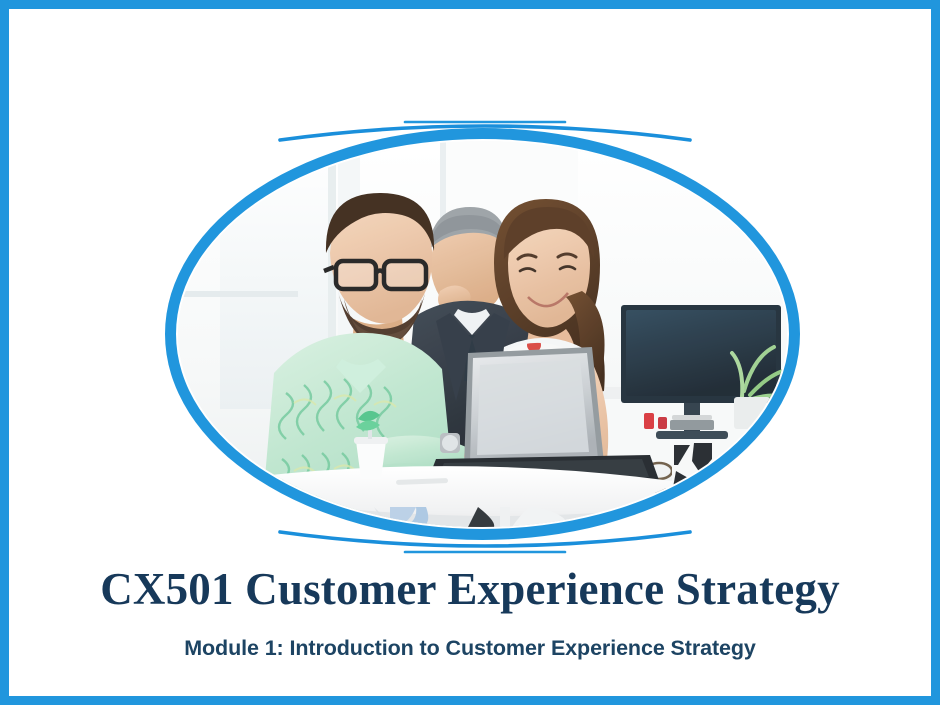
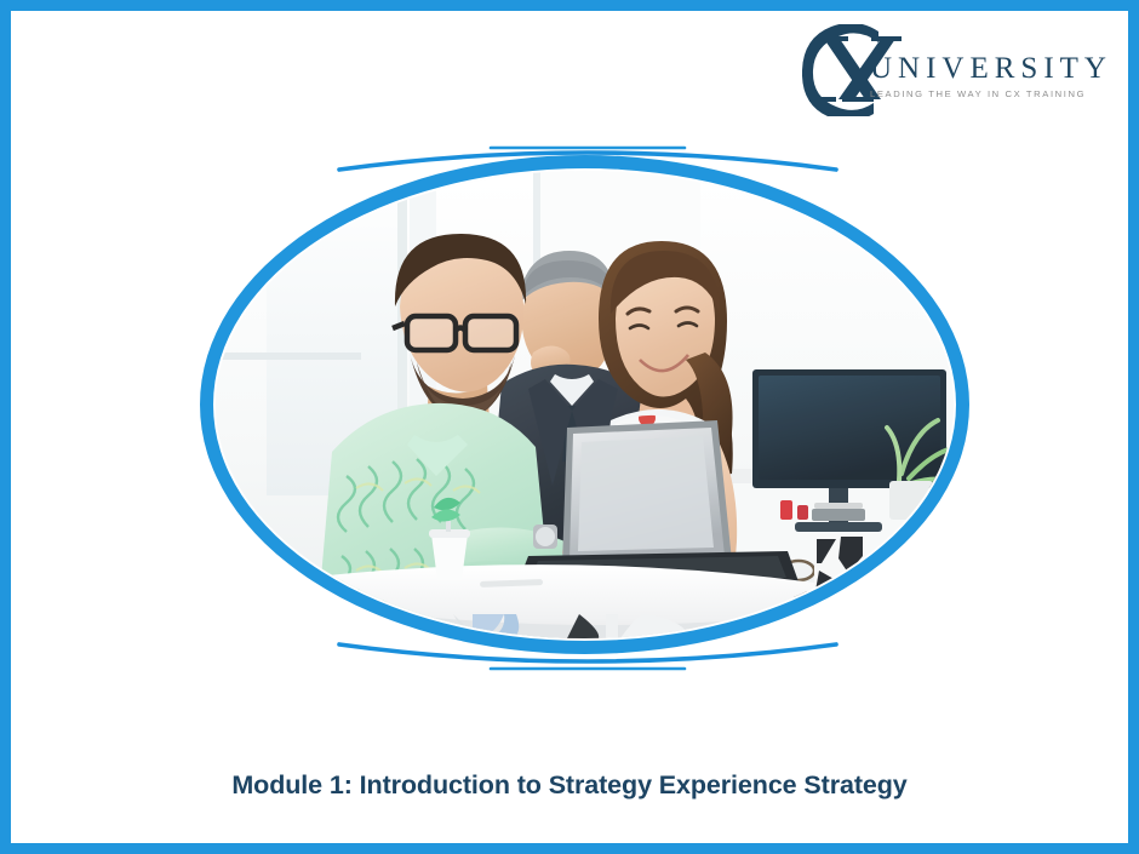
- CX501 Customer Experience Strategy
- Module 1: Introduction to Customer Experience Strategy
+ Module 1: Introduction to Strategy Experience Strategy
+ UNIVERSITY
+ LEADING THE WAY IN CX TRAINING
